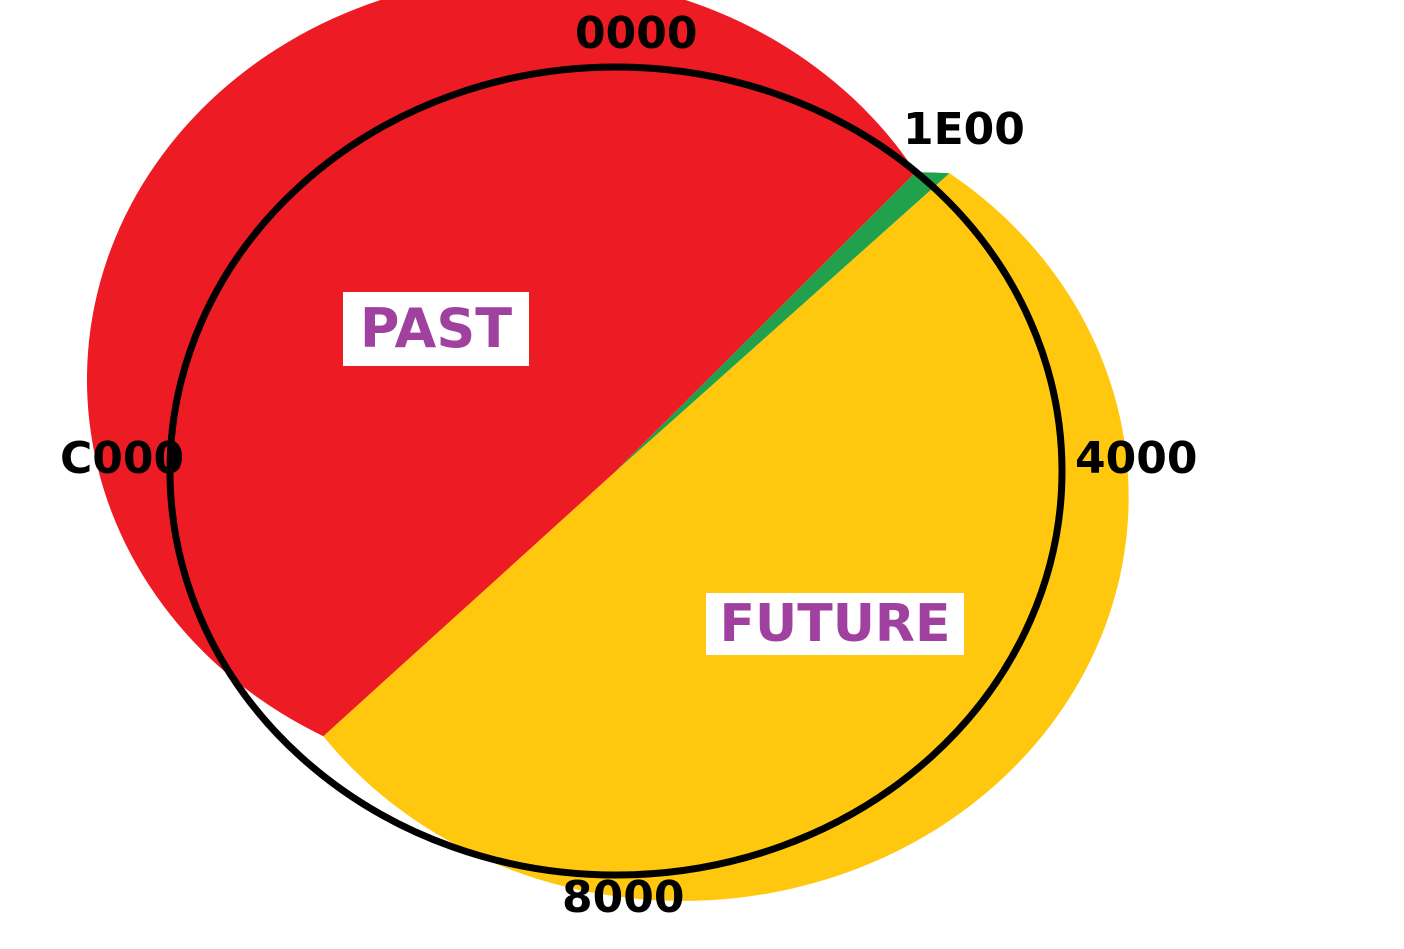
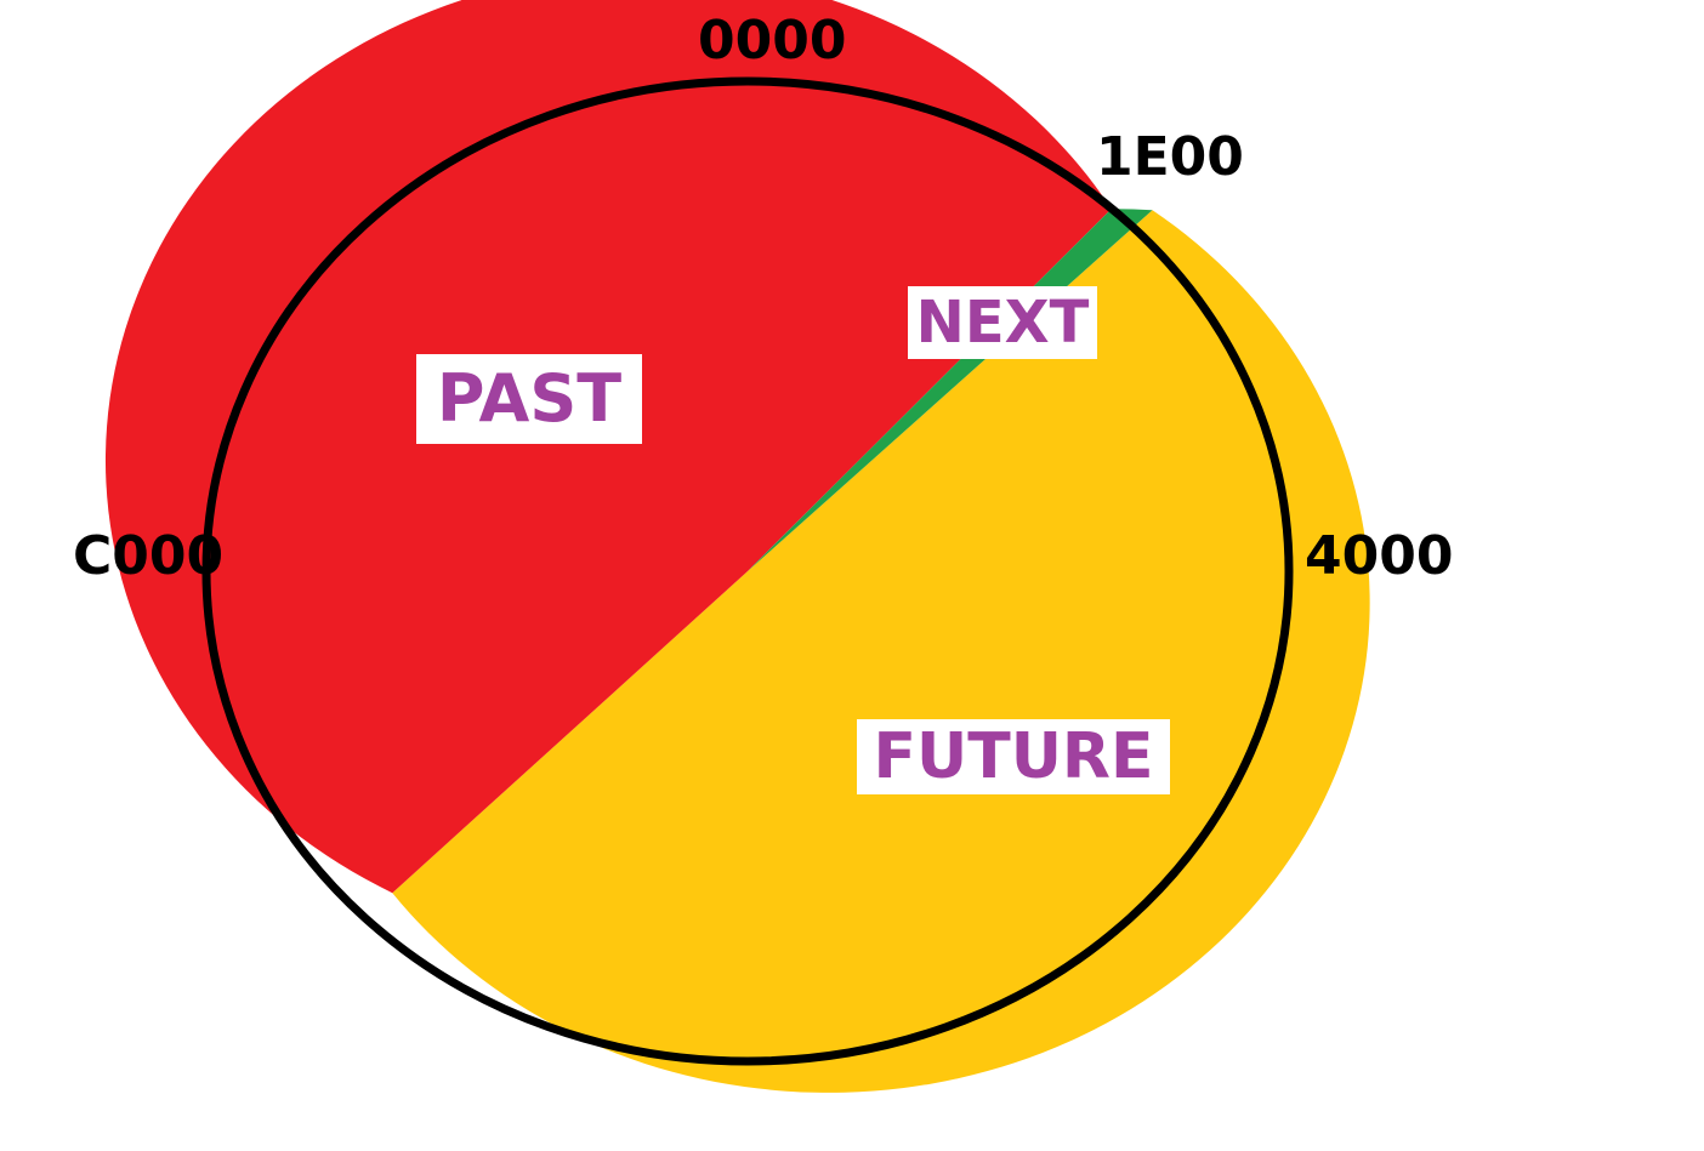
  0000
  1E00
  4000
- 8000
  C000
  PAST
+ NEXT
  FUTURE
